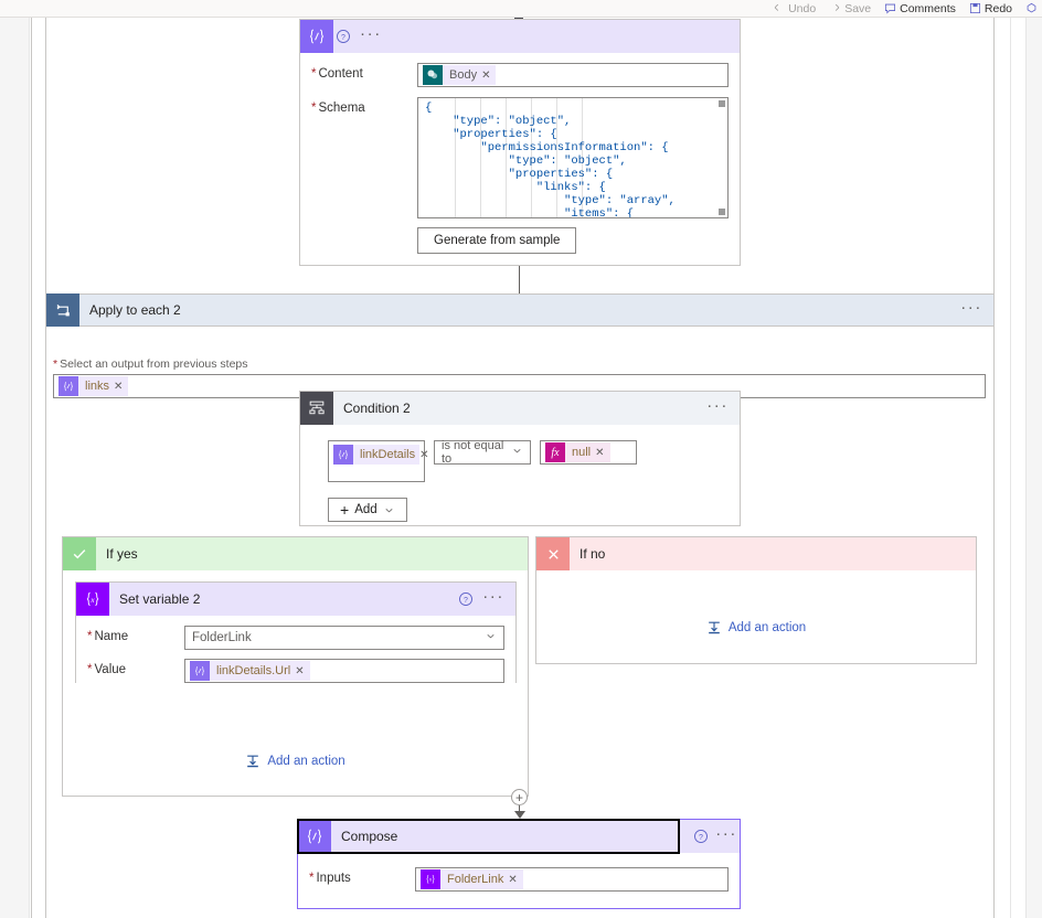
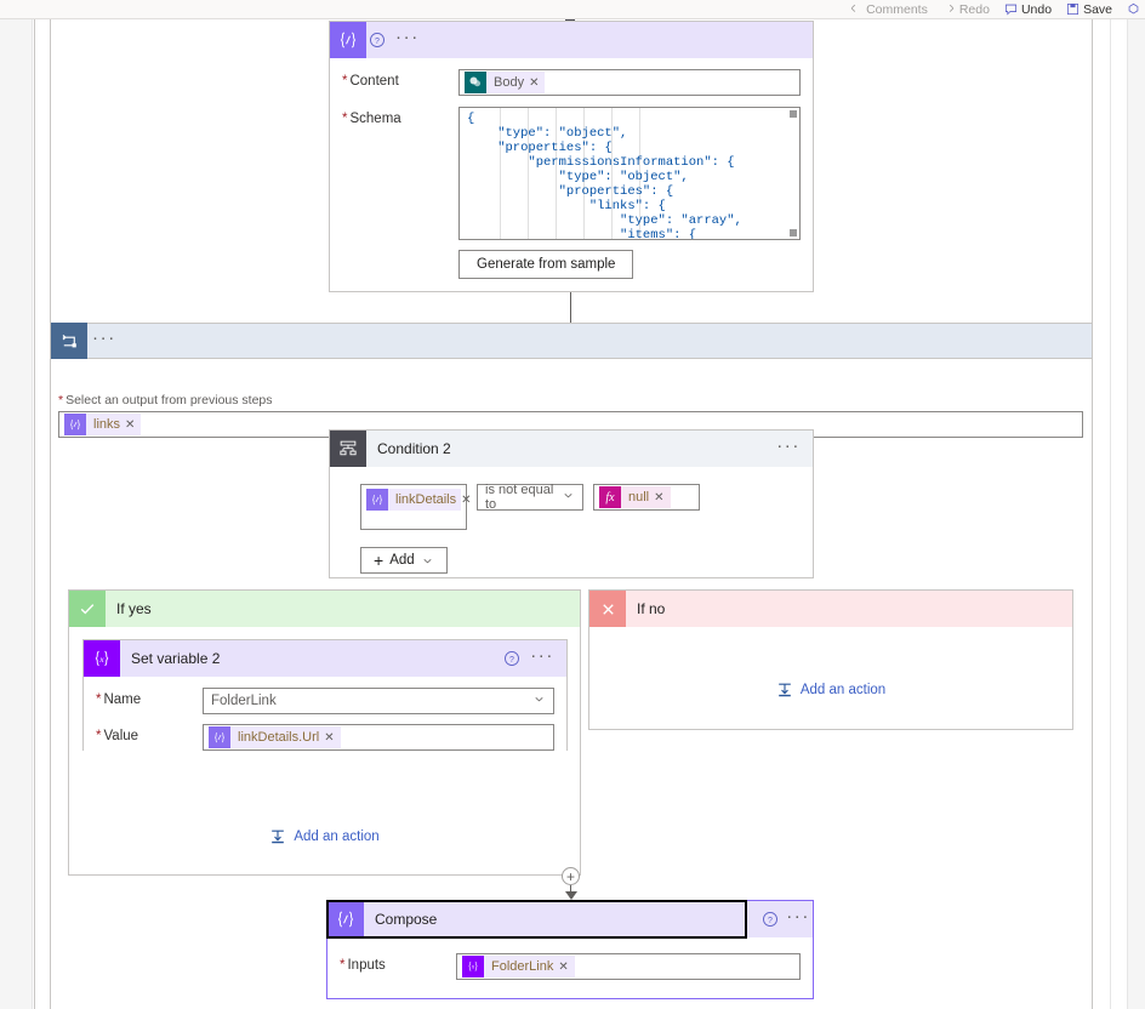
- Undo
+ Comments
- Save
+ Redo
- Comments
+ Undo
- Redo
+ Save
  ···
  * Content
  Body
  ✕
  * Schema
  {
  "type": "object",
  "properties": {
  "permissionsInformation": {
  "type": "object",
  "properties": {
  "links": {
  "type": "array",
  "items": {
  Generate from sample
- Apply to each 2
  ···
  * Select an output from previous steps
  links
  ✕
  Condition 2
  ···
  linkDetails
  ✕
  is not equal to
  fx
  null
  ✕
  +
  Add
  If yes
  x
  Set variable 2
  ···
  * Name
  FolderLink
  * Value
  linkDetails.Url
  ✕
  Add an action
  If no
  Add an action
  +
  Compose
  ···
  * Inputs
  FolderLink
  ✕
